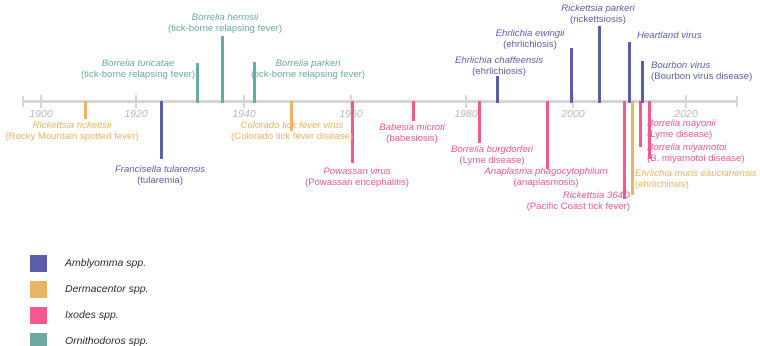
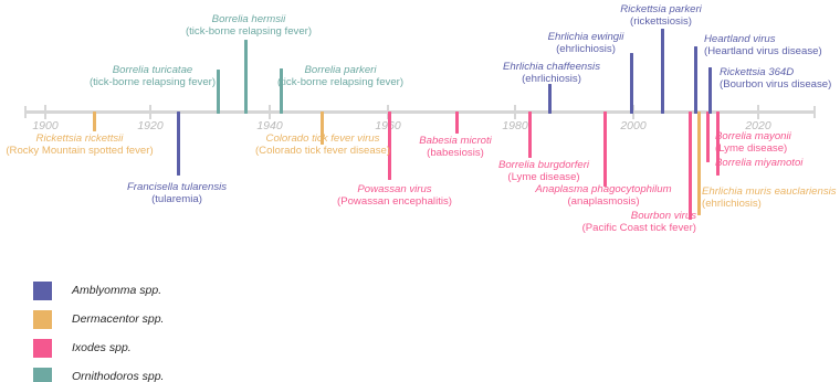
  1900
  1920
  1940
  190
  1980
  2000
  2020
  Rickettsia rickettsii
  (Rocky Mountain spotted fever)
  Francisella tularensis
  (tularemia)
  Borrelia turicatae
  (tick-borne relapsing fever)
  Borrelia hermsii
  (tick-borne relapsing fever)
  Borrelia parkeri
  (tick-borne relapsing fever)
  Colorado tick fever virus
  (Colorado tick fever disease)
  Powassan virus
  (Powassan encephalitis)
  Babesia microti
  (babesiosis)
  Borrelia burgdorferi
  (Lyme disease)
  Ehrlichia chaffeensis
  (ehrlichiosis)
  Anaplasma phagocytophilum
  (anaplasmosis)
  Ehrlichia ewingii
  (ehrlichiosis)
  Rickettsia parkeri
  (rickettsiosis)
- Rickettsia 364D
+ Bourbon virus
  (Pacific Coast tick fever)
  Heartland virus
+ (Heartland virus disease)
  Ehrlichia muris eauclariensis
  (ehrlichiosis)
  Borrelia mayonii
  (Lyme disease)
- Bourbon virus
+ Rickettsia 364D
  (Bourbon virus disease)
  Borrelia miyamotoi
- (B. miyamotoi disease)
  Amblyomma spp.
  Dermacentor spp.
  Ixodes spp.
  Ornithodoros spp.
